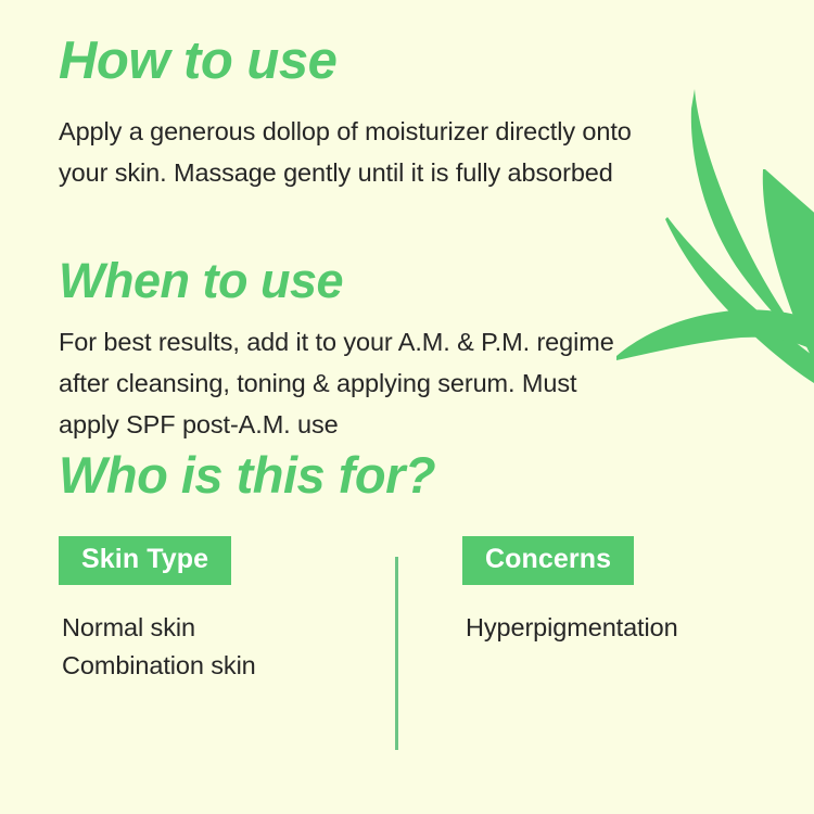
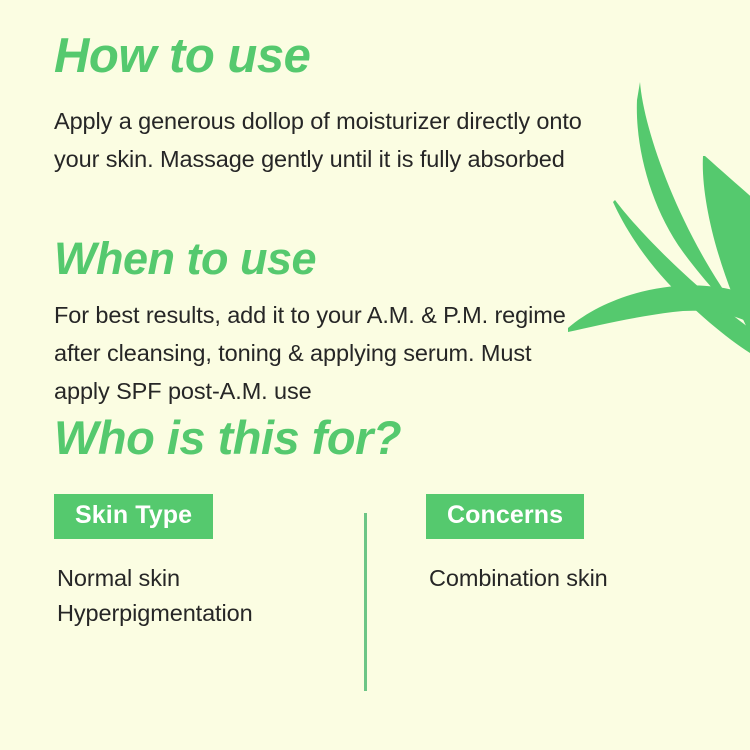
  How to use
  Apply a generous dollop of moisturizer directly onto your skin. Massage gently until it is fully absorbed
  When to use
  For best results, add it to your A.M. & P.M. regime after cleansing, toning & applying serum. Must apply SPF post-A.M. use
  Who is this for?
  Skin Type
  Normal skin
- Combination skin
+ Hyperpigmentation
  Concerns
- Hyperpigmentation
+ Combination skin
